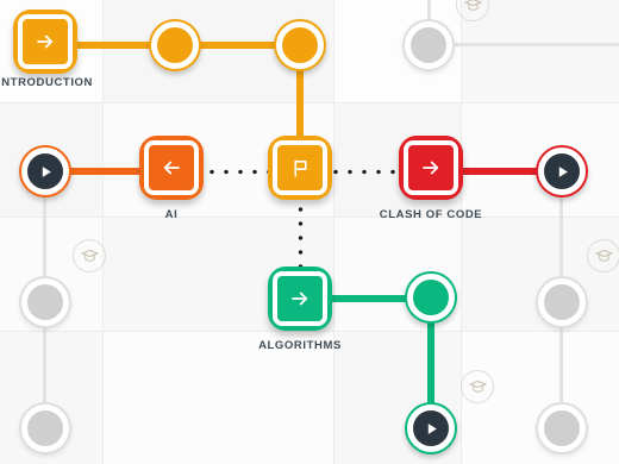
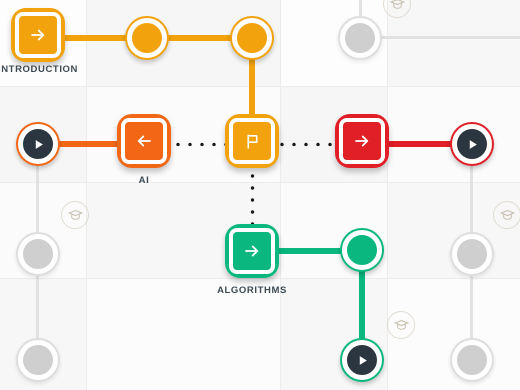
  NTRODUCTION
  AI
- CLASH OF CODE
  ALGORITHMS
